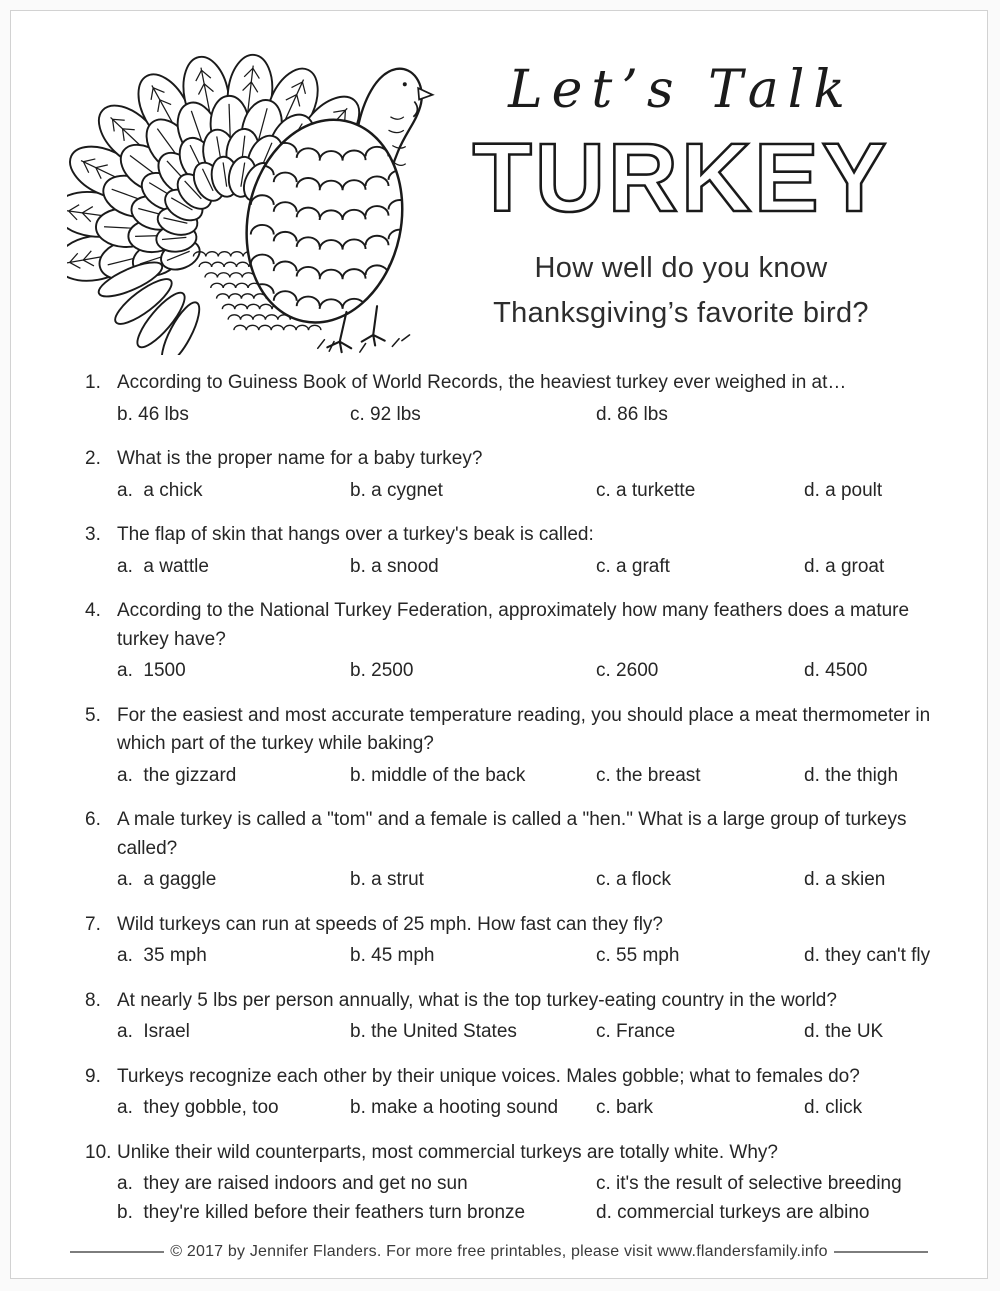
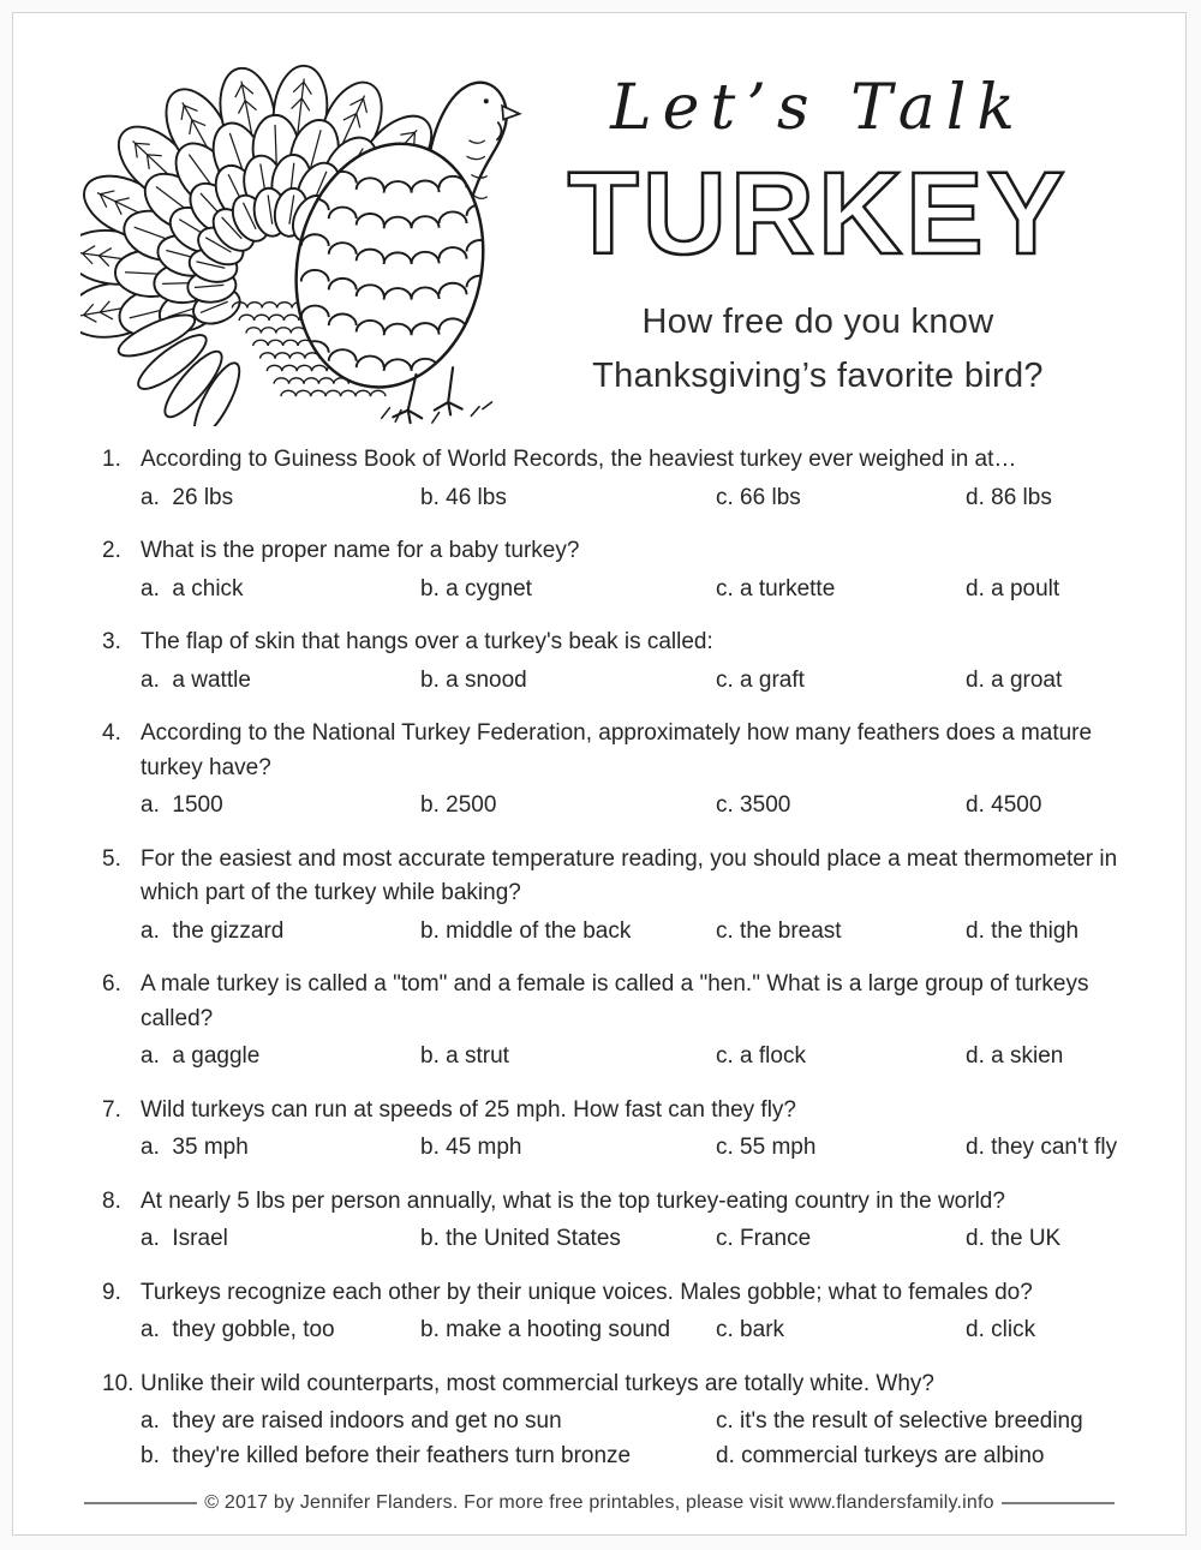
  Let’s Talk
  TURKEY
- How well do you know
+ How free do you know
  Thanksgiving’s favorite bird?
  1.
  According to Guiness Book of World Records, the heaviest turkey ever weighed in at…
+ a. 26 lbs
  b. 46 lbs
- c. 92 lbs
+ c. 66 lbs
  d. 86 lbs
  2.
  What is the proper name for a baby turkey?
  a. a chick
  b. a cygnet
  c. a turkette
  d. a poult
  3.
  The flap of skin that hangs over a turkey's beak is called:
  a. a wattle
  b. a snood
  c. a graft
  d. a groat
  4.
  According to the National Turkey Federation, approximately how many feathers does a mature turkey have?
  a. 1500
  b. 2500
- c. 2600
+ c. 3500
  d. 4500
  5.
  For the easiest and most accurate temperature reading, you should place a meat thermometer in which part of the turkey while baking?
  a. the gizzard
  b. middle of the back
  c. the breast
  d. the thigh
  6.
  A male turkey is called a "tom" and a female is called a "hen." What is a large group of turkeys called?
  a. a gaggle
  b. a strut
  c. a flock
  d. a skien
  7.
  Wild turkeys can run at speeds of 25 mph. How fast can they fly?
  a. 35 mph
  b. 45 mph
  c. 55 mph
  d. they can't fly
  8.
  At nearly 5 lbs per person annually, what is the top turkey-eating country in the world?
  a. Israel
  b. the United States
  c. France
  d. the UK
  9.
  Turkeys recognize each other by their unique voices. Males gobble; what to females do?
  a. they gobble, too
  b. make a hooting sound
  c. bark
  d. click
  10.
  Unlike their wild counterparts, most commercial turkeys are totally white. Why?
  a. they are raised indoors and get no sun
  c. it's the result of selective breeding
  b. they're killed before their feathers turn bronze
  d. commercial turkeys are albino
  © 2017 by Jennifer Flanders. For more free printables, please visit www.flandersfamily.info
